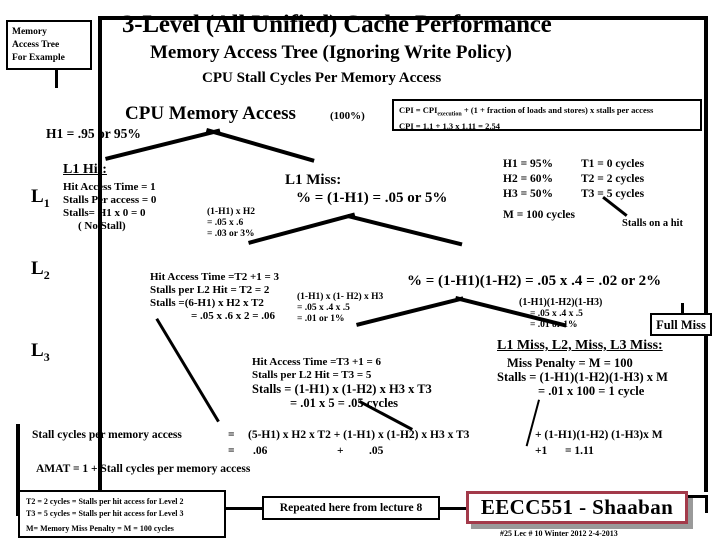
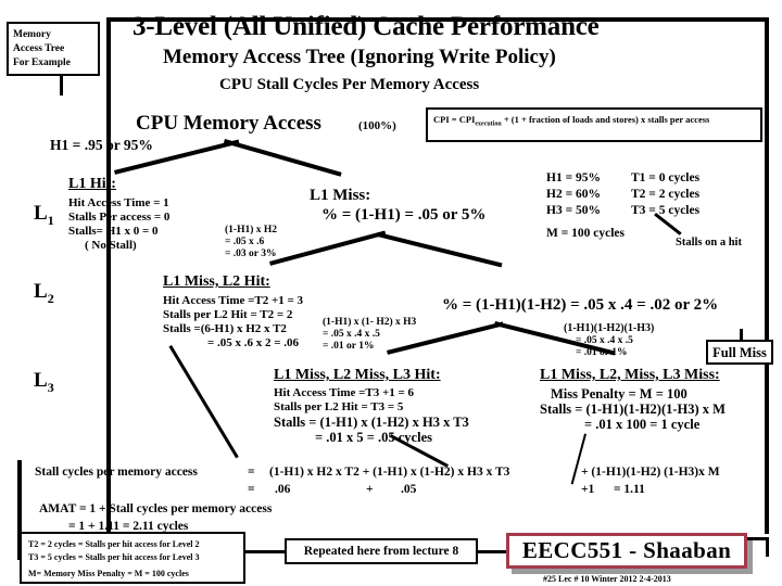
  Memory
  Access Tree
  For Example
  3-Level (All Unified) Cache Performance
  Memory Access Tree (Ignoring Write Policy)
  CPU Stall Cycles Per Memory Access
  CPU Memory Access
  (100%)
  H1 = .95 or 95%
  CPI = CPI + (1 + fraction of loads and stores) x stalls per access
- CPI = 1.1 + 1.3 x 1.11 = 2.54
  H1 = 95% T1 = 0 cycles
  H2 = 60% T2 = 2 cycles
  H3 = 50% T3 = 5 cycles
  M = 100 cycles
  Stalls on a hit
  L1
  L2
  L3
  L1 Hit:
  Hit Access Time = 1
  Stalls Per access = 0
  Stalls= H1 x 0 = 0
  ( No Stall)
  L1 Miss:
  % = (1-H1) = .05 or 5%
  (1-H1) x H2
  = .05 x .6
  = .03 or 3%
+ L1 Miss, L2 Hit:
  Hit Access Time =T2 +1 = 3
  Stalls per L2 Hit = T2 = 2
  Stalls =(6-H1) x H2 x T2
  = .05 x .6 x 2 = .06
  % = (1-H1)(1-H2) = .05 x .4 = .02 or 2%
  (1-H1) x (1- H2) x H3
  = .05 x .4 x .5
  = .01 or 1%
  (1-H1)(1-H2)(1-H3)
  = .05 x .4 x .5
  = .01 or 1%
  Full Miss
+ L1 Miss, L2 Miss, L3 Hit:
  Hit Access Time =T3 +1 = 6
  Stalls per L2 Hit = T3 = 5
  Stalls = (1-H1) x (1-H2) x H3 x T3
  = .01 x 5 = .0 cycles
  L1 Miss, L2, Miss, L3 Miss:
  Miss Penalty = M = 100
  Stalls = (1-H1)(1-H2)(1-H3) x M
  = .01 x 100 = 1 cycle
  Stall cycles per memory access
  =
- (5-H1) x H2 x T2 + (1-H1) x (1-H2) x H3 x T3
+ (1-H1) x H2 x T2 + (1-H1) x (1-H2) x H3 x T3
  + (1-H1)(1-H2) (1-H3)x M
  =
  .06
  +
  .05
  +1
  = 1.11
  AMAT = 1 + Stall cycles per memory access
+ = 1 + 1.11 = 2.11 cycles
  T2 = 2 cycles = Stalls per hit access for Level 2
  T3 = 5 cycles = Stalls per hit access for Level 3
  M= Memory Miss Penalty = M = 100 cycles
  Repeated here from lecture 8
  EECC551 - Shaaban
  #25 Lec # 10 Winter 2012 2-4-2013
